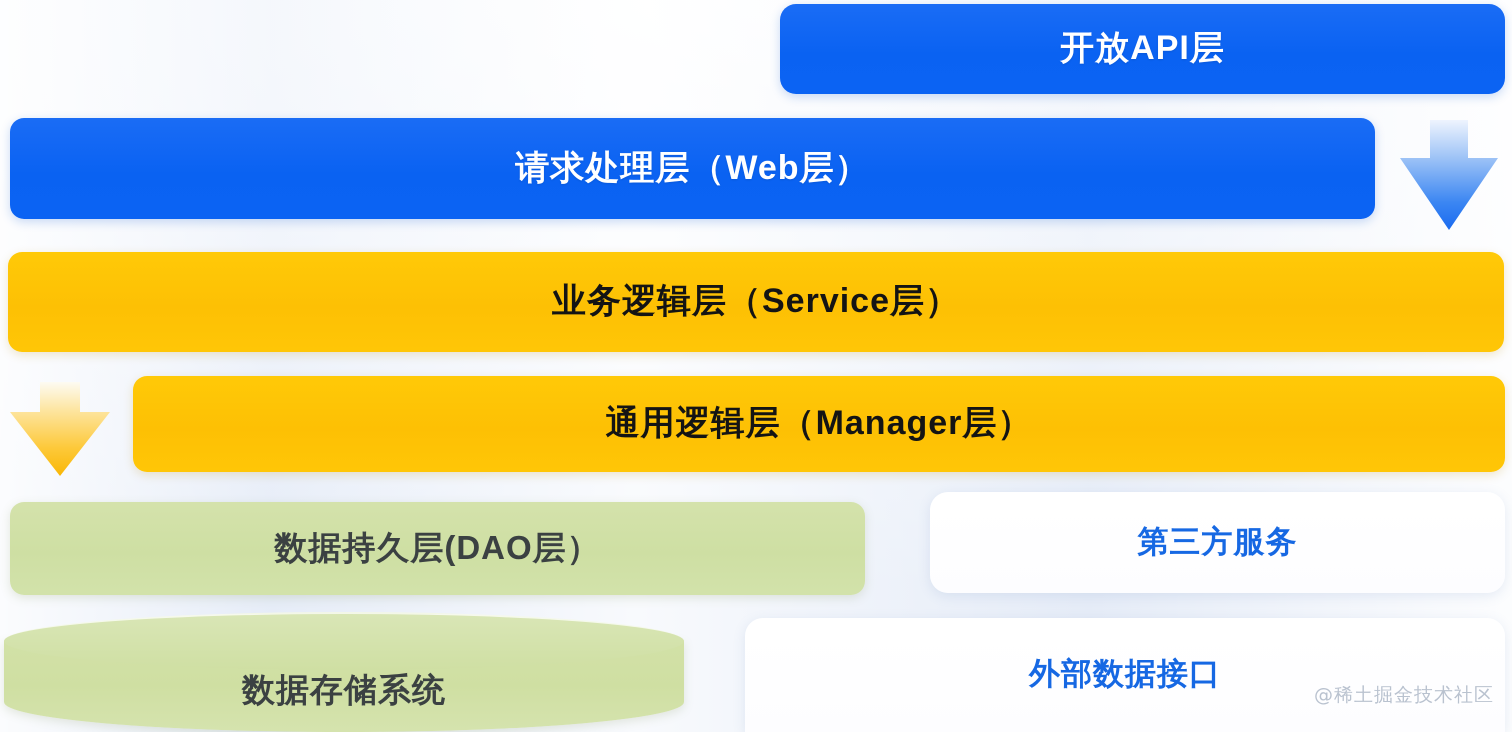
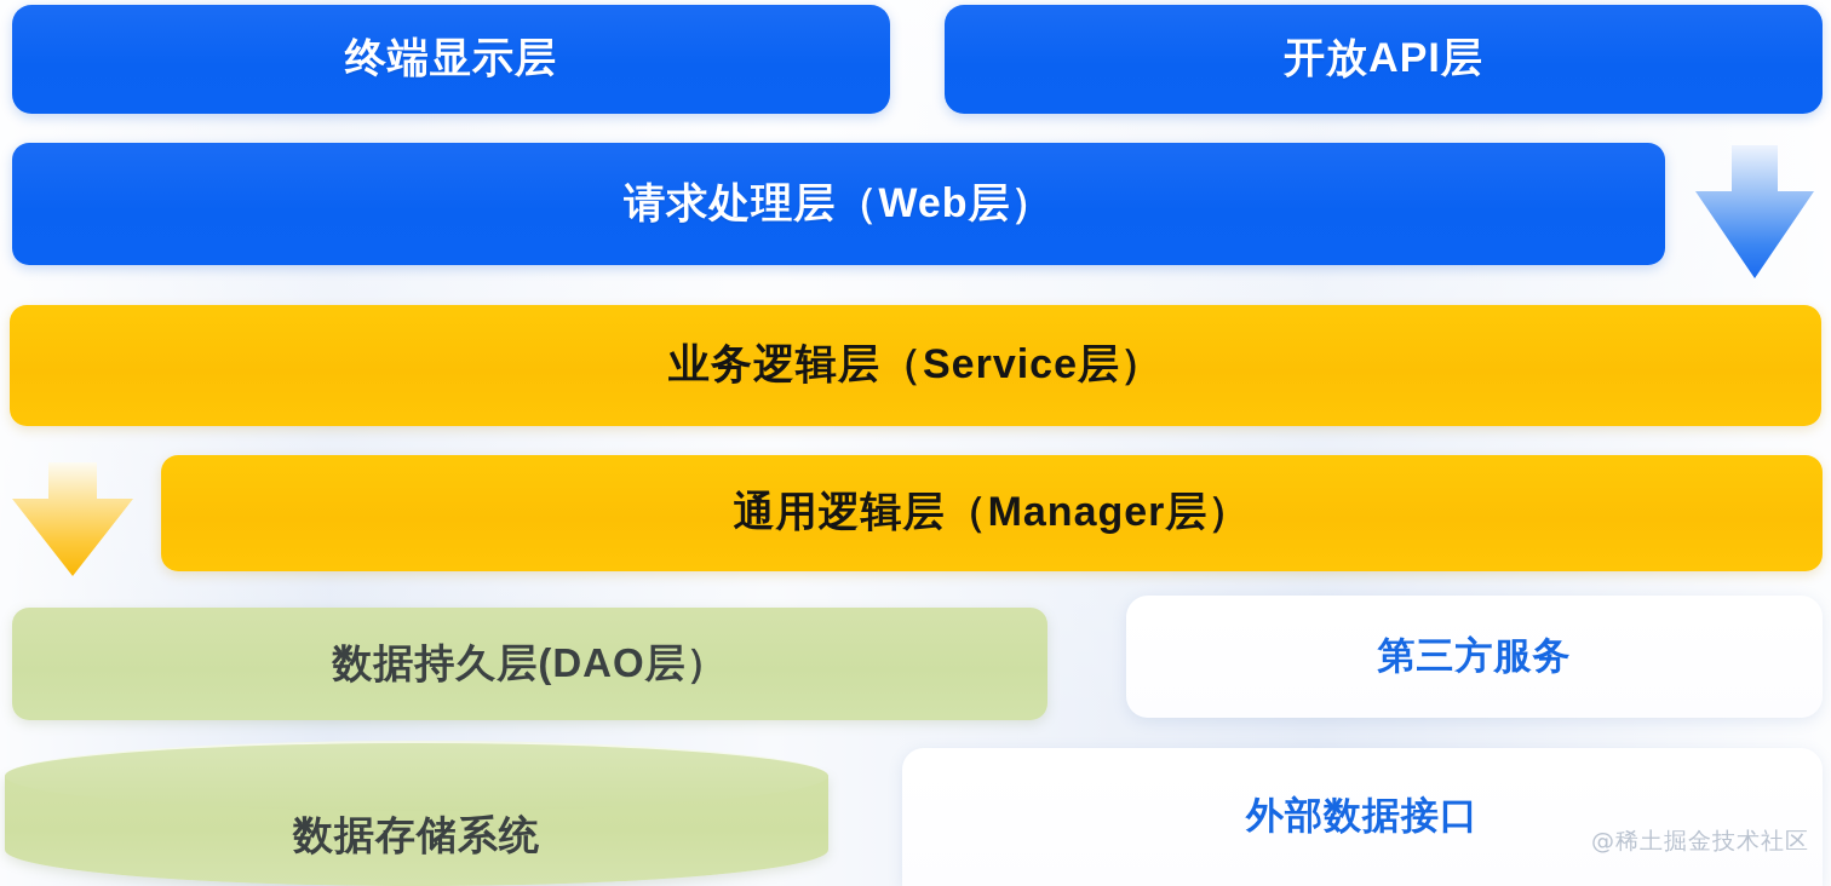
+ 终端显示层
  开放API层
  请求处理层（Web层）
  业务逻辑层（Service层）
  通用逻辑层（Manager层）
  数据持久层(DAO层）
  第三方服务
  数据存储系统
  外部数据接口
  @稀土掘金技术社区
